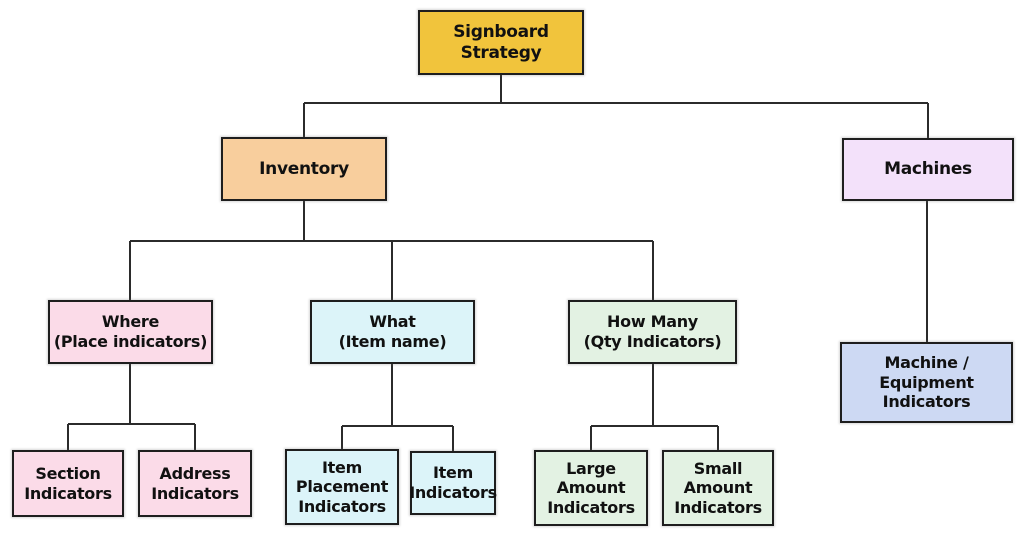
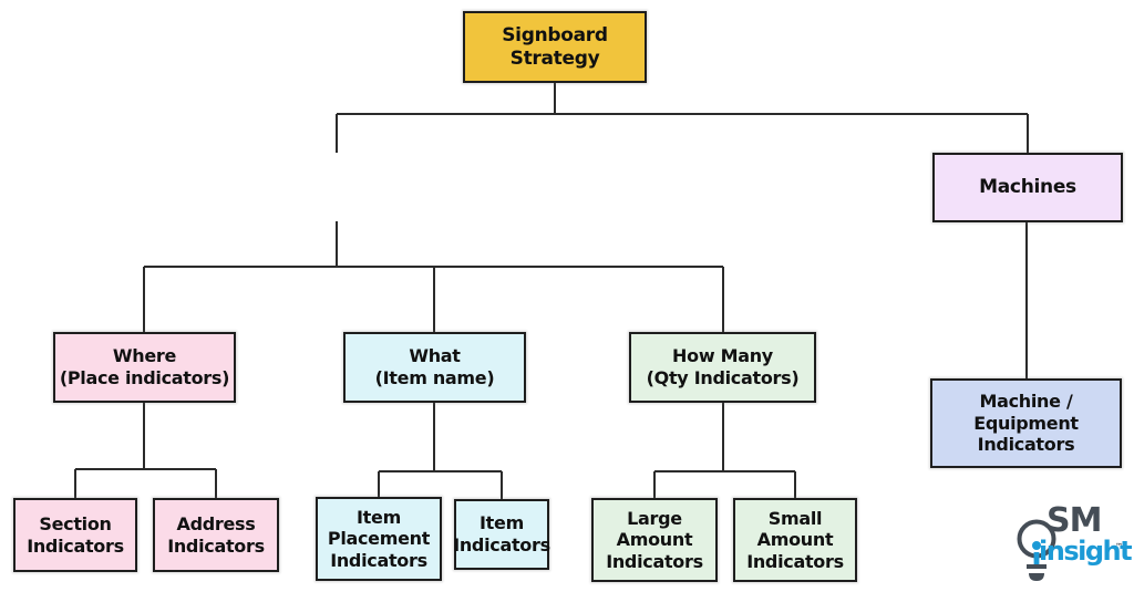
  Signboard
  Strategy
- Inventory
  Machines
  Where
  (Place indicators)
  What
  (Item name)
  How Many
  (Qty Indicators)
  Machine /
  Equipment
  Indicators
  Section
  Indicators
  Address
  Indicators
  Item
  Placement
  Indicators
  Item
  Indicators
  Large
  Amount
  Indicators
  Small
  Amount
  Indicators
+ SM
+ insight
+ ™
